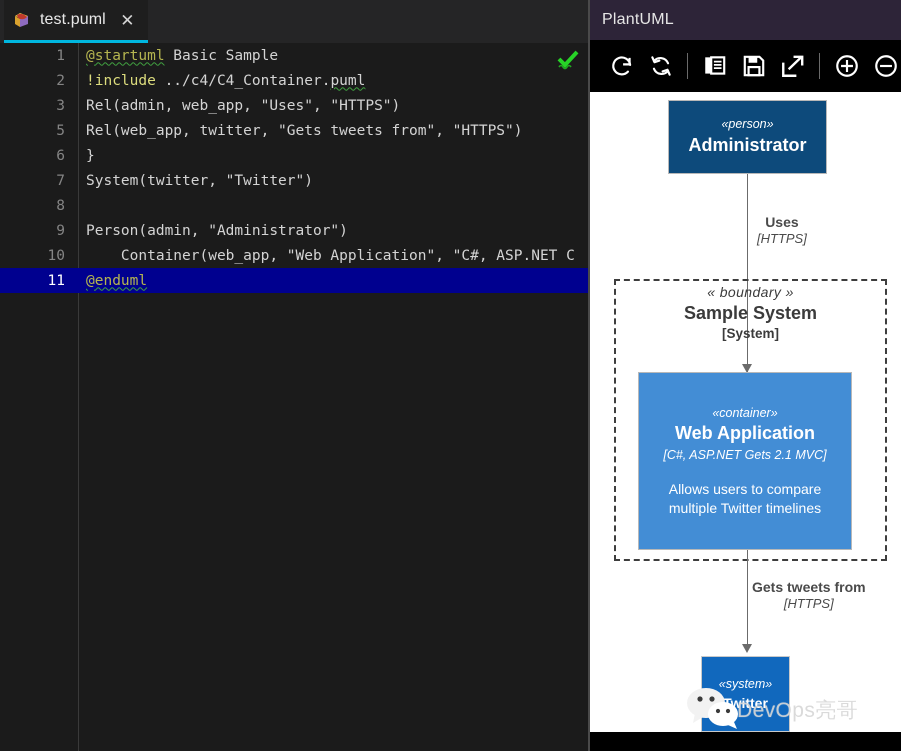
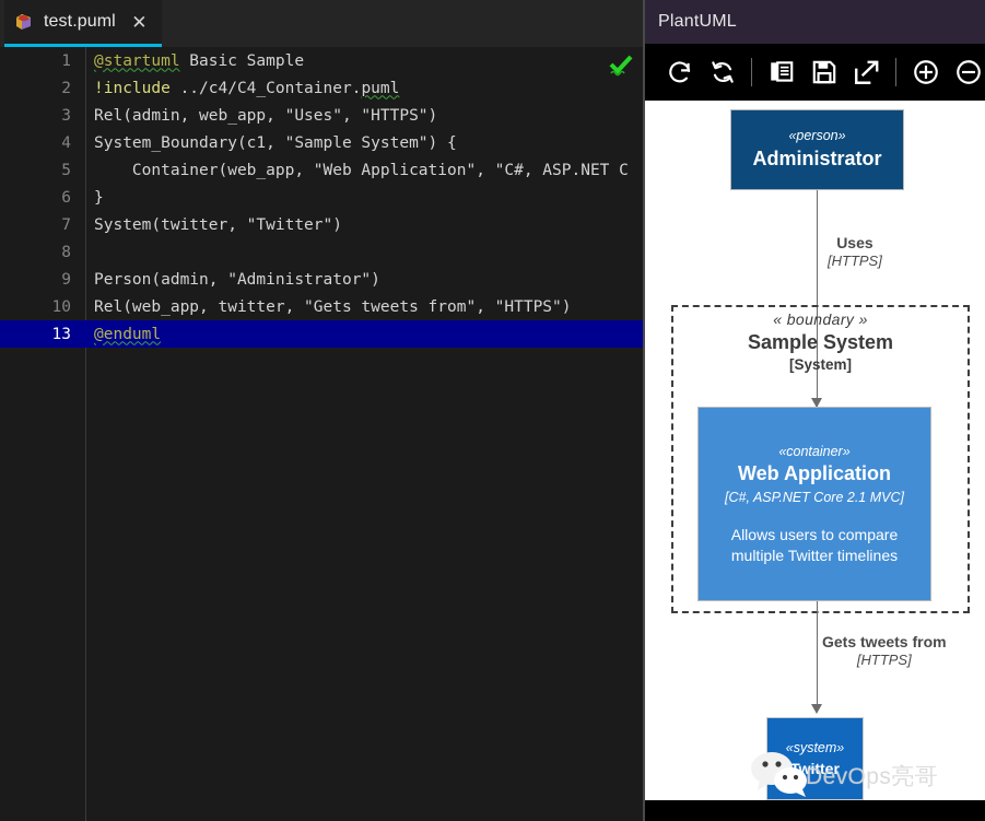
  test.puml
  ✕
  1
  @startuml Basic Sample
  2
  !include ../c4/C4_Container.puml
  3
  Rel(admin, web_app, "Uses", "HTTPS")
+ 4
+ System_Boundary(c1, "Sample System") {
  5
- Rel(web_app, twitter, "Gets tweets from", "HTTPS")
+ Container(web_app, "Web Application", "C#, ASP.NET C
  6
  }
  7
  System(twitter, "Twitter")
  8
  9
  Person(admin, "Administrator")
  10
- Container(web_app, "Web Application", "C#, ASP.NET C
+ Rel(web_app, twitter, "Gets tweets from", "HTTPS")
- 11
+ 13
  @enduml
  PlantUML
  «person»
  Administrator
  Uses
  [HTTPS]
  « boundary »
  Sample System
  [System]
  «container»
  Web Application
- [C#, ASP.NET Gets 2.1 MVC]
+ [C#, ASP.NET Core 2.1 MVC]
  Allows users to compare
  multiple Twitter timelines
  Gets tweets from
  [HTTPS]
  «system»
  witter
  DevOps亮哥
